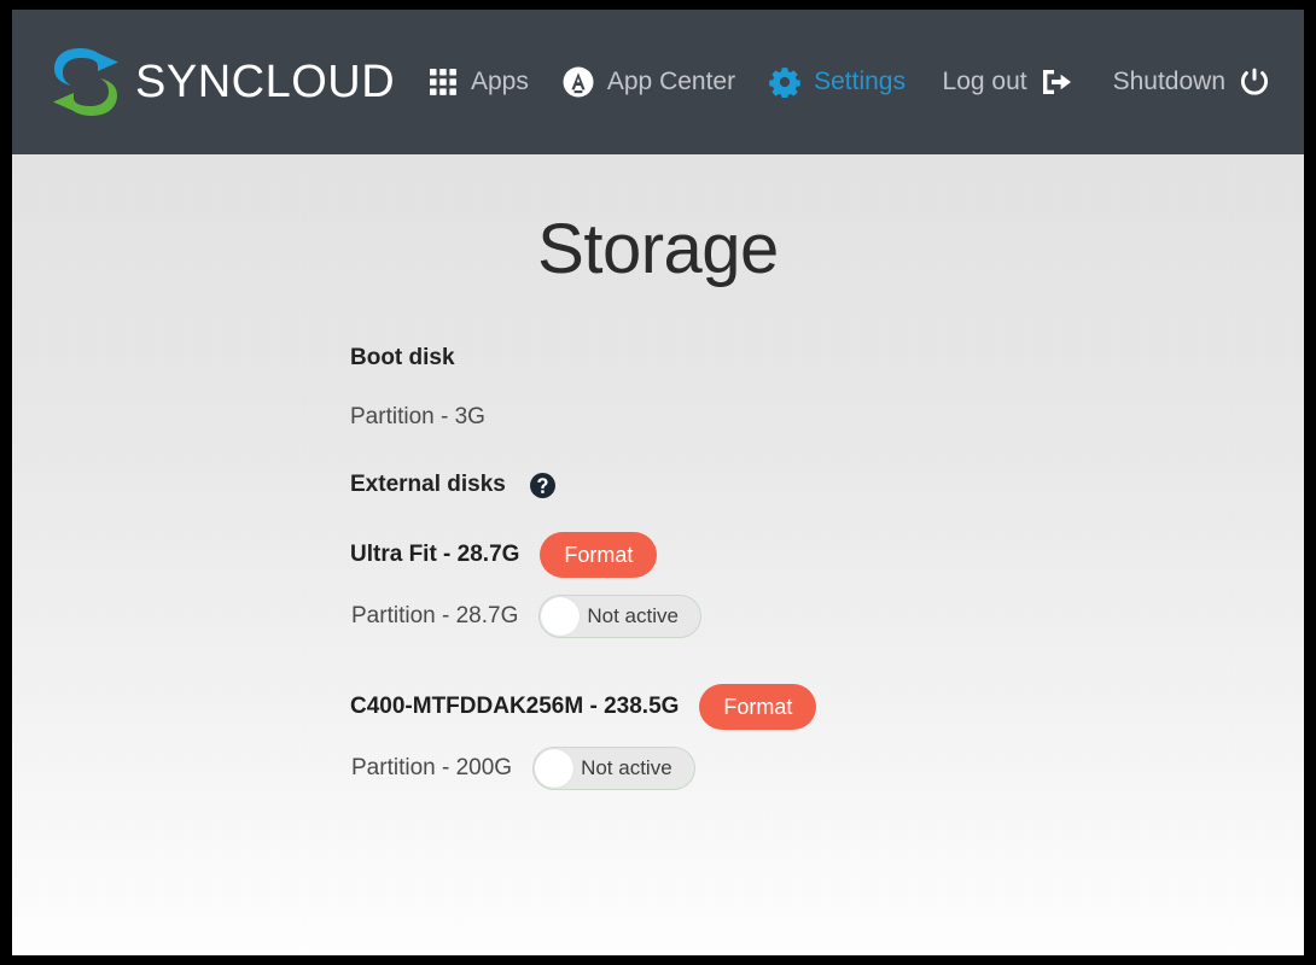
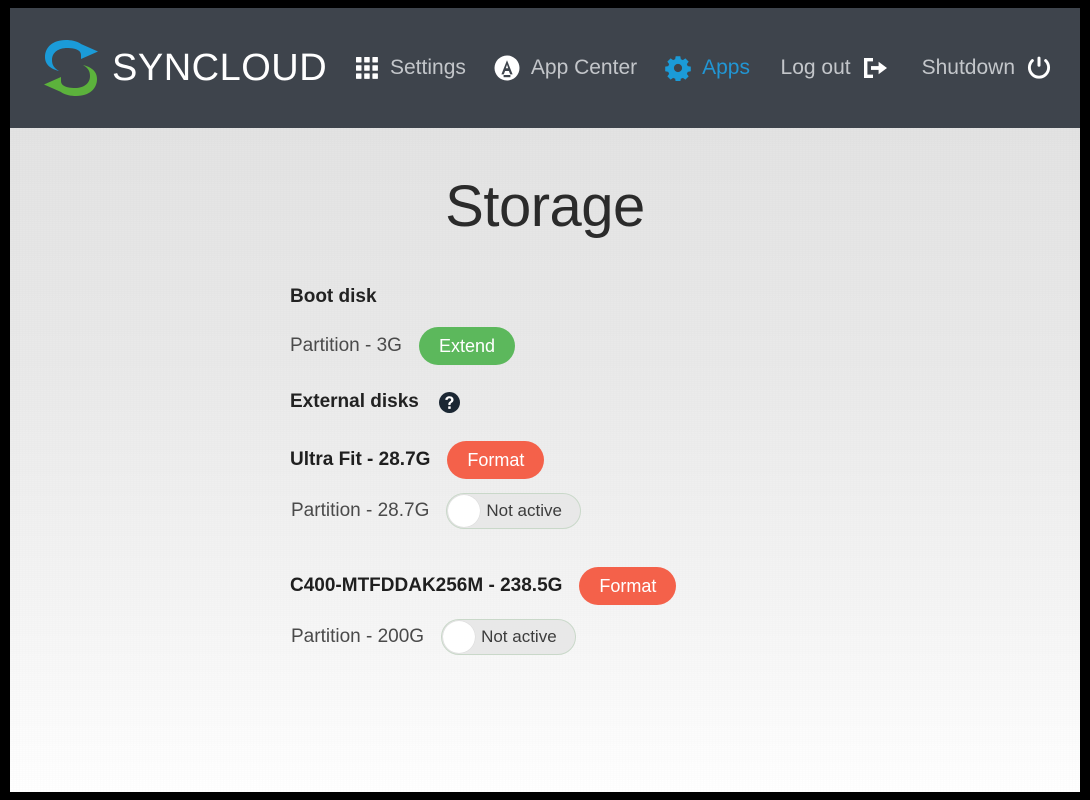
  SYNCLOUD
- Apps
+ Settings
  App Center
- Settings
+ Apps
  Log out
  Shutdown
  Storage
  Boot disk
  Partition - 3G
+ Extend
  External disks
  Ultra Fit - 28.7G
  Format
  Partition - 28.7G
  Not active
  C400-MTFDDAK256M - 238.5G
  Format
  Partition - 200G
  Not active
